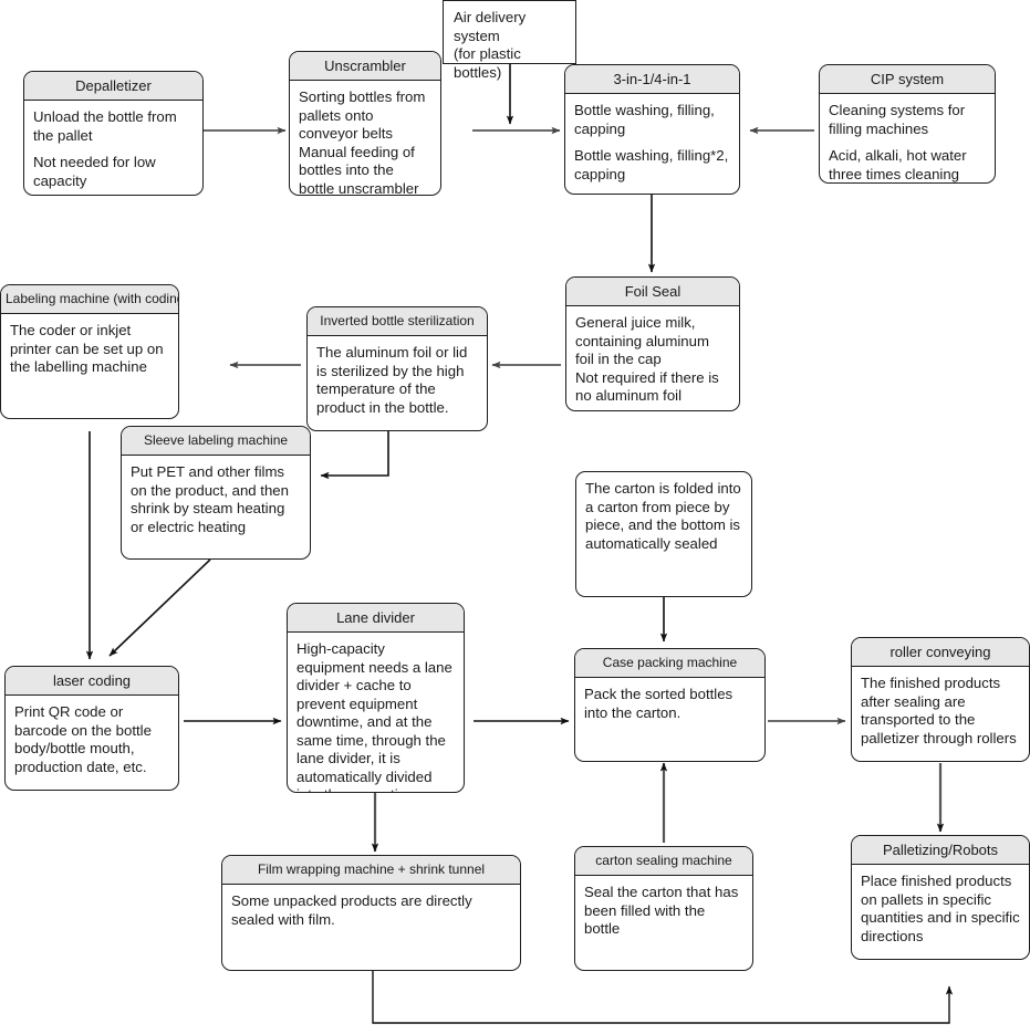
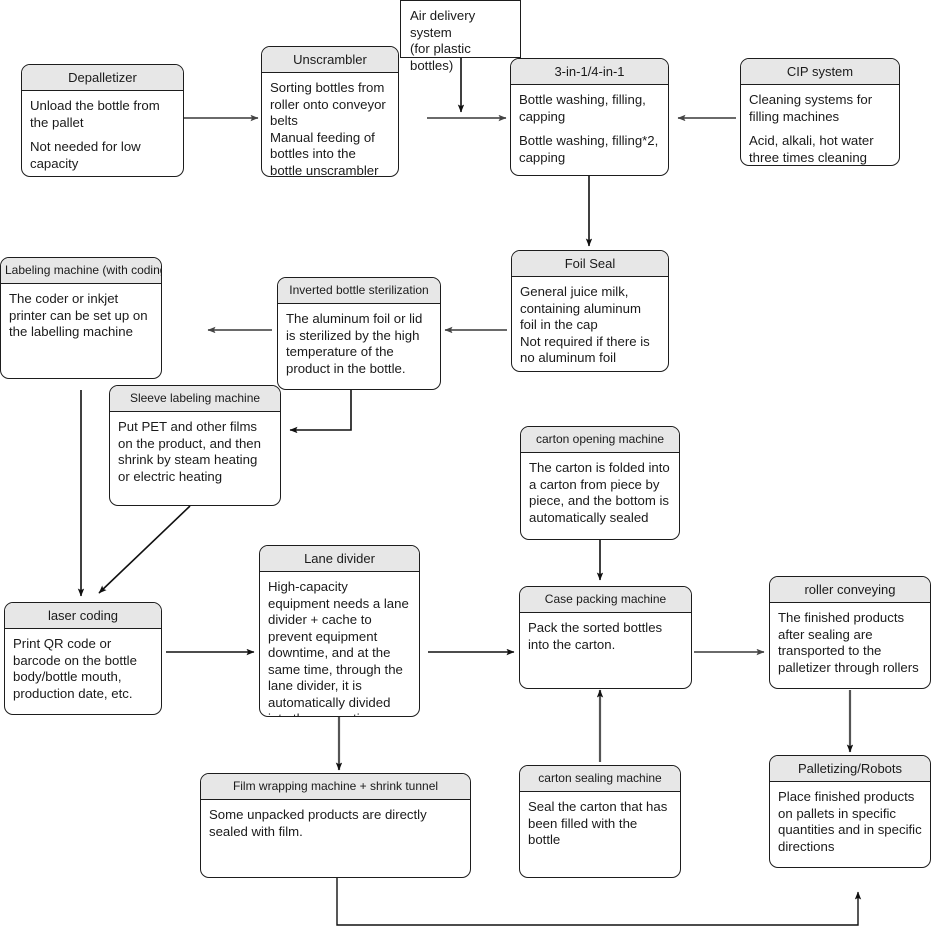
  Air delivery system
  (for plastic bottles)
  Depalletizer
  Unload the bottle from the pallet
  Not needed for low capacity
  Unscrambler
- Sorting bottles from pallets onto conveyor belts
+ Sorting bottles from roller onto conveyor belts
  Manual feeding of bottles into the bottle unscrambler
  3-in-1/4-in-1
  Bottle washing, filling, capping
  Bottle washing, filling*2, capping
  CIP system
  Cleaning systems for filling machines
  Acid, alkali, hot water three times cleaning
  Foil Seal
  General juice milk, containing aluminum foil in the cap
  Not required if there is no aluminum foil
  Inverted bottle sterilization
  The aluminum foil or lid is sterilized by the high temperature of the product in the bottle.
  Labeling machine (with codin
  The coder or inkjet printer can be set up on the labelling machine
  Sleeve labeling machine
  Put PET and other films on the product, and then shrink by steam heating or electric heating
  laser coding
  Print QR code or barcode on the bottle body/bottle mouth, production date, etc.
  Lane divider
  High-capacity equipment needs a lane divider + cache to prevent equipment downtime, and at the same time, through the lane divider, it is automatically divided
+ carton opening machine
  The carton is folded into a carton from piece by piece, and the bottom is automatically sealed
  Case packing machine
  Pack the sorted bottles into the carton.
  roller conveying
  The finished products after sealing are transported to the palletizer through rollers
  Film wrapping machine + shrink tunnel
  Some unpacked products are directly sealed with film.
  carton sealing machine
  Seal the carton that has been filled with the bottle
  Palletizing/Robots
  Place finished products on pallets in specific quantities and in specific directions
